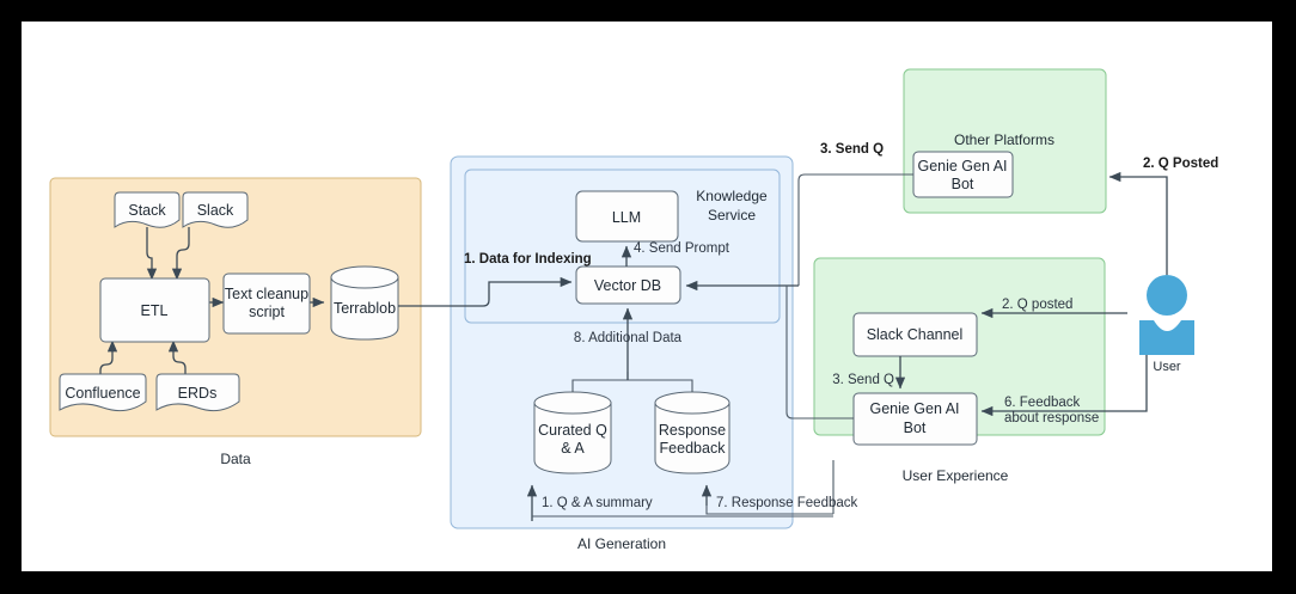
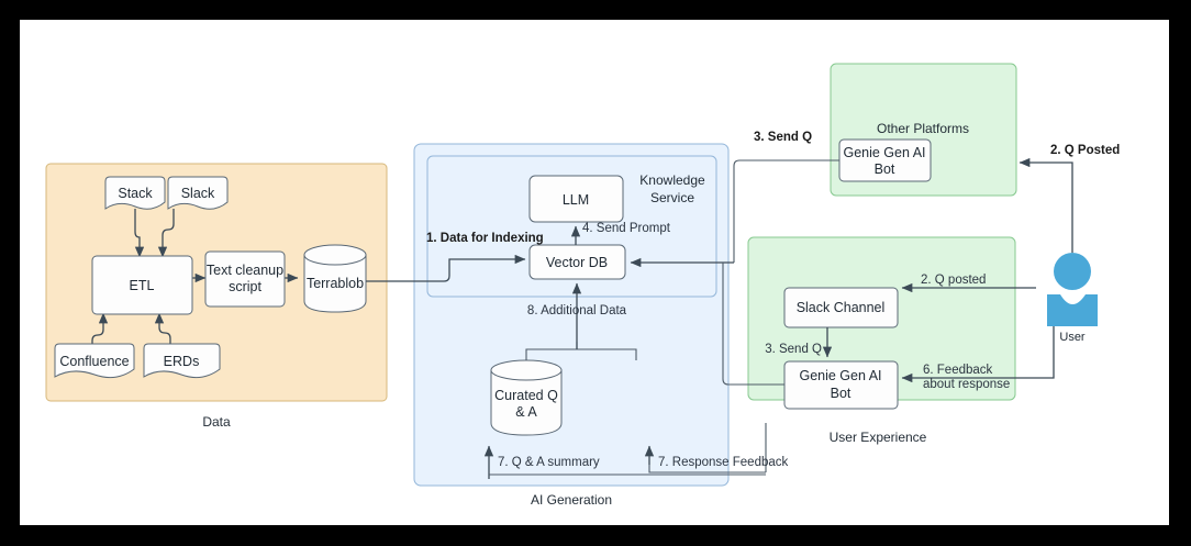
  Data
  AI Generation
  Knowledge
  Service
  User Experience
  Other Platforms
  Stack
  Slack
  Confluence
  ERDs
  ETL
  Text cleanup
  script
  Terrablob
  1. Data for Indexing
  LLM
  Vector DB
  4. Send Prompt
  Curated Q
  & A
- Response
- Feedback
  8. Additional Data
- 1. Q & A summary
+ 7. Q & A summary
  7. Response Feedback
  Slack Channel
  Genie Gen AI
  Bot
  3. Send Q
  6. Feedback
  about response
  2. Q posted
  User
  2. Q Posted
  Genie Gen AI
  Bot
  3. Send Q
